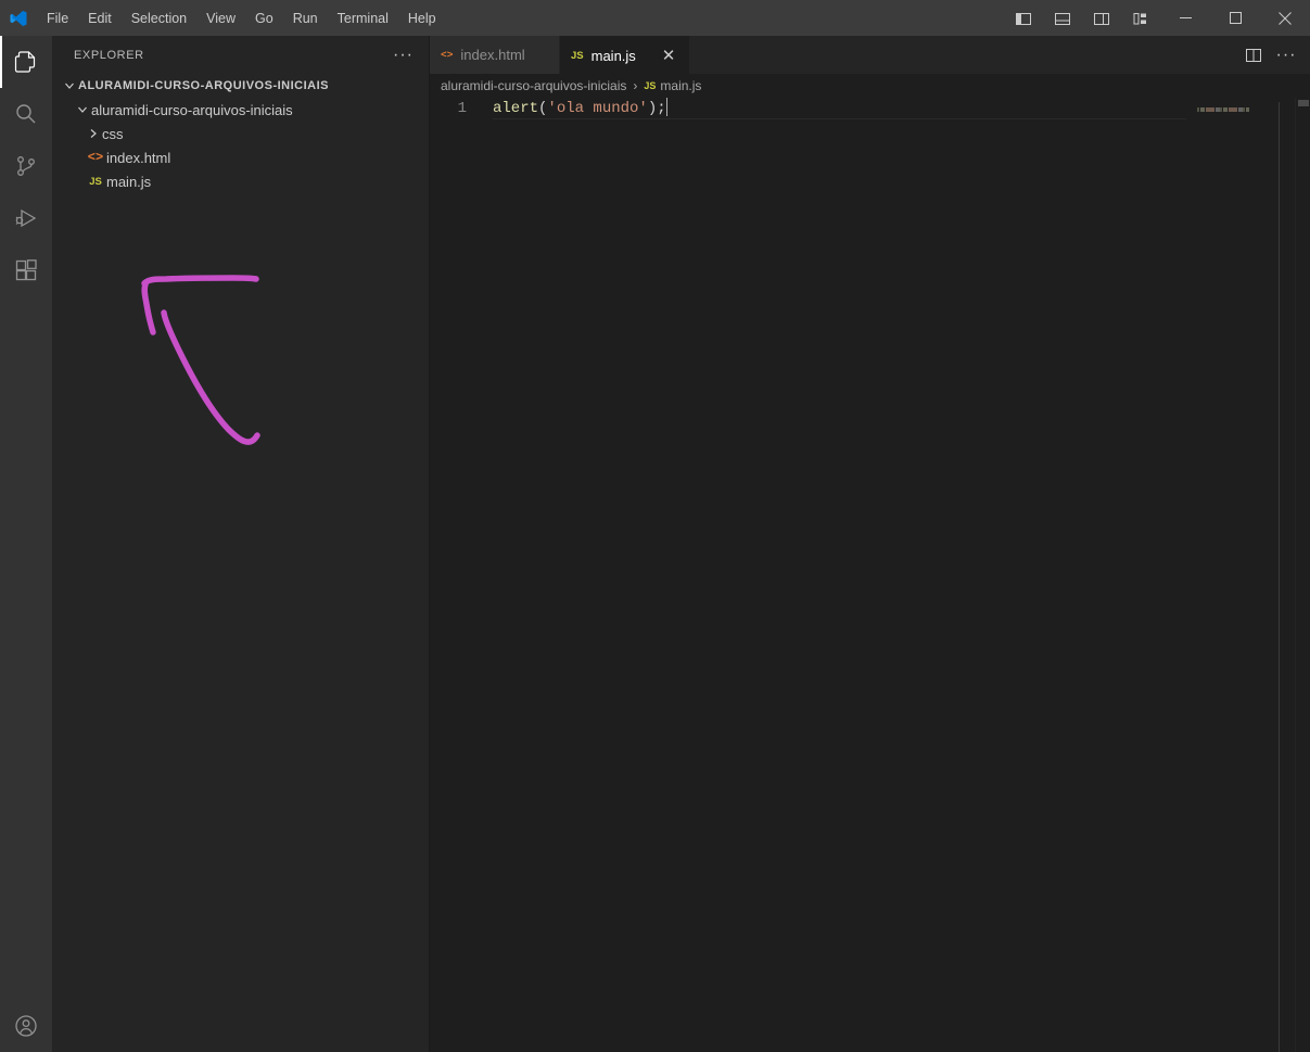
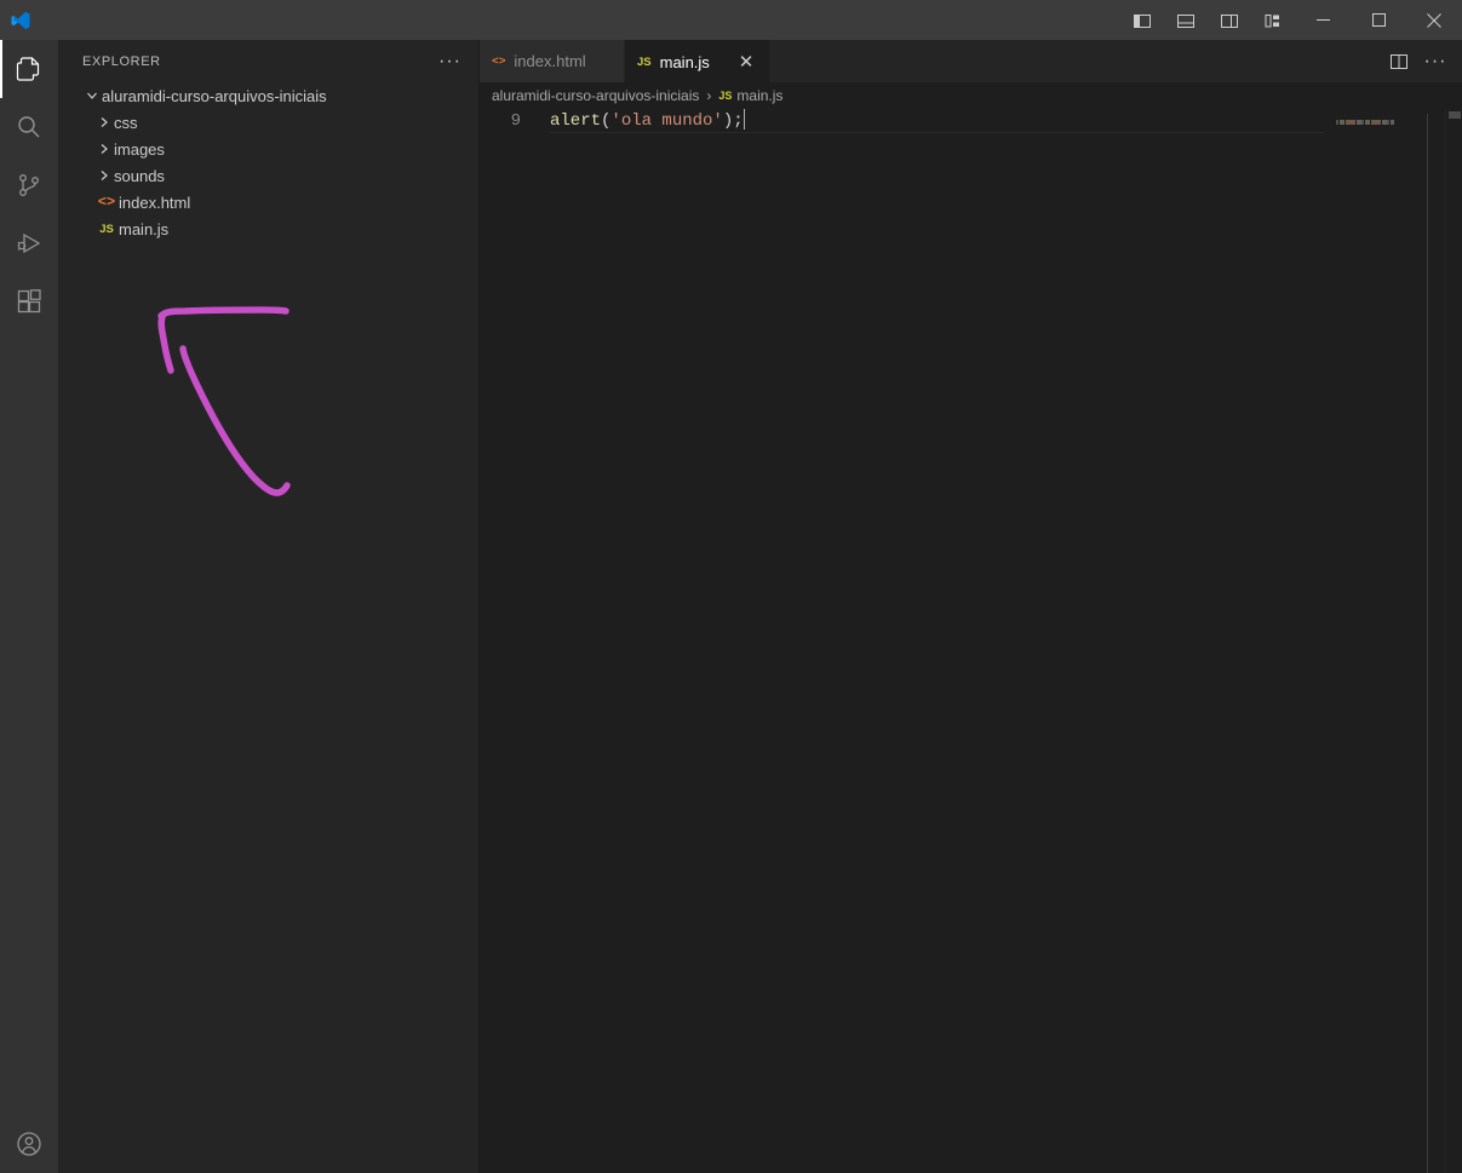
- File
- Edit
- Selection
- View
- Go
- Run
- Terminal
- Help
  EXPLORER
  ···
- ALURAMIDI-CURSO-ARQUIVOS-INICIAIS
  aluramidi-curso-arquivos-iniciais
  css
+ images
+ sounds
  <>
  index.html
  JS
  main.js
  <>
  index.html
  JS
  main.js
  ✕
  ···
  aluramidi-curso-arquivos-iniciais
  ›
  JS
  main.js
- 1
+ 9
  alert('ola mundo');
